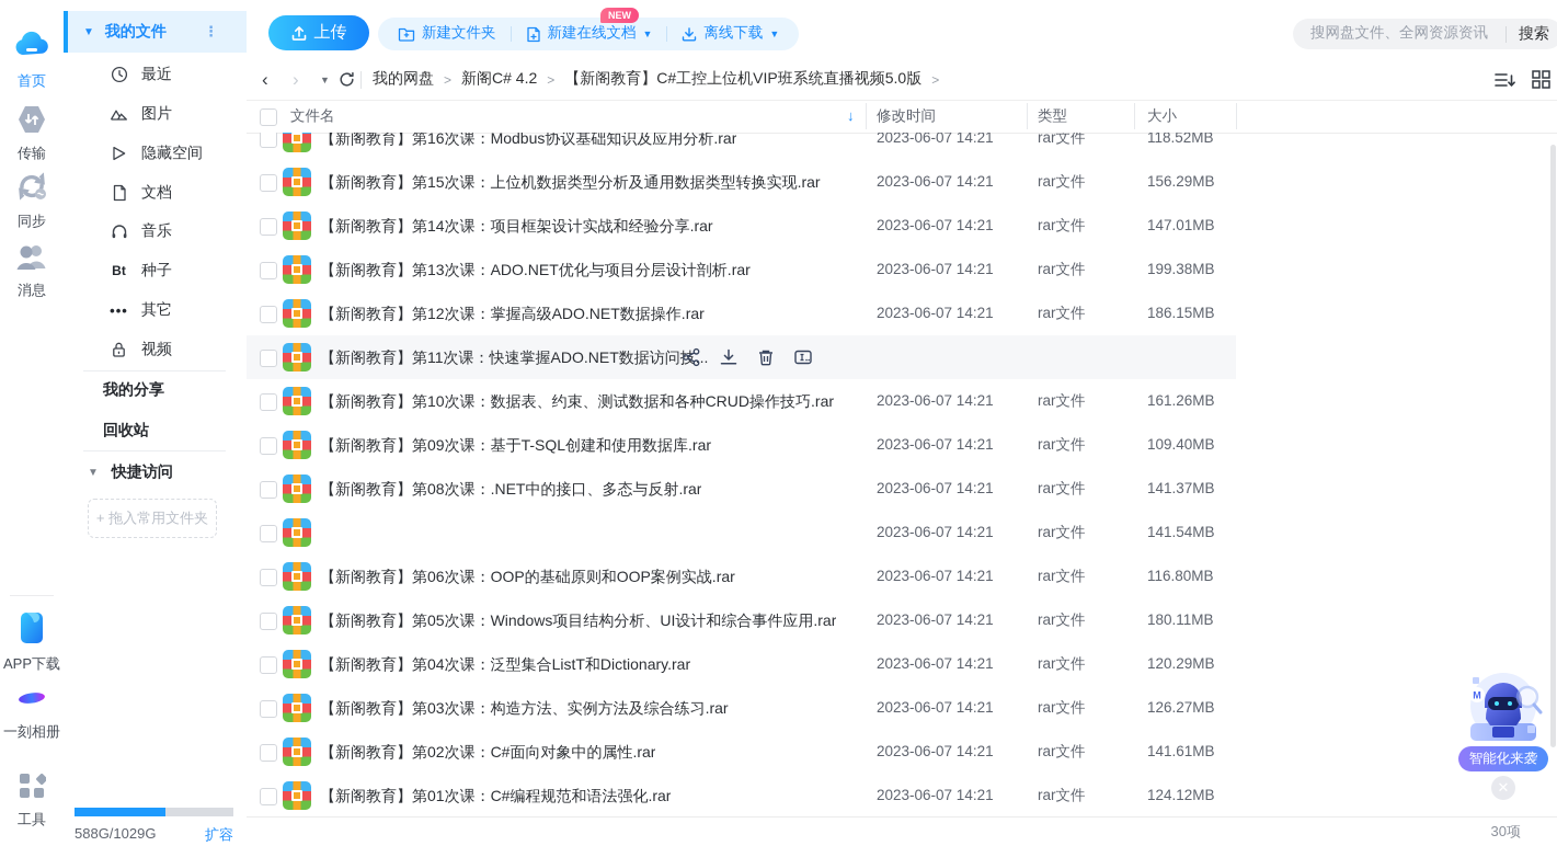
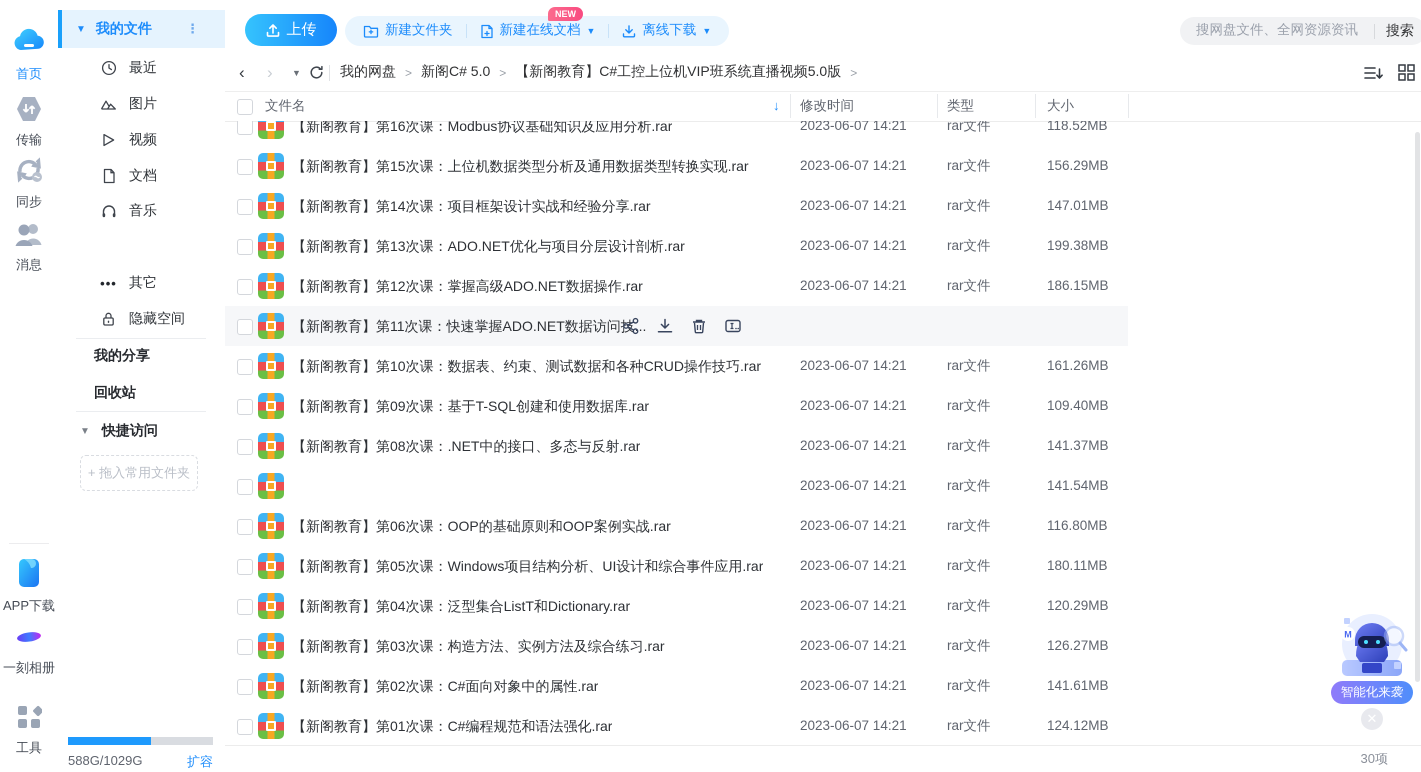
  首页
  传输
  同步
  消息
  APP下载
  一刻相册
  工具
  ▼
  我的文件
  ⋮
  最近
  图片
- 隐藏空间
+ 视频
  文档
  音乐
- Bt
- 种子
  •••
  其它
- 视频
+ 隐藏空间
  我的分享
  回收站
  ▼
  快捷访问
  + 拖入常用文件夹
  588G/1029G
  扩容
  上传
  新建文件夹
  新建在线文档
  ▼
  离线下载
  ▼
  NEW
  搜网盘文件、全网资源资讯
  搜索
  ‹
  ›
  ▼
  我的网盘
  >
- 新阁C# 4.2
+ 新阁C# 5.0
  >
  【新阁教育】C#工控上位机VIP班系统直播视频5.0版
  >
  文件名
  ↓
  修改时间
  类型
  大小
  【新阁教育】第16次课：Modbus协议基础知识及应用分析.rar
  2023-06-07 14:21
  rar文件
  118.52MB
  【新阁教育】第15次课：上位机数据类型分析及通用数据类型转换实现.rar
  2023-06-07 14:21
  rar文件
  156.29MB
  【新阁教育】第14次课：项目框架设计实战和经验分享.rar
  2023-06-07 14:21
  rar文件
  147.01MB
  【新阁教育】第13次课：ADO.NET优化与项目分层设计剖析.rar
  2023-06-07 14:21
  rar文件
  199.38MB
  【新阁教育】第12次课：掌握高级ADO.NET数据操作.rar
  2023-06-07 14:21
  rar文件
  186.15MB
  【新阁教育】第11次课：快速掌握ADO.NET数据访问...
  【新阁教育】第10次课：数据表、约束、测试数据和各种CRUD操作技巧.rar
  2023-06-07 14:21
  rar文件
  161.26MB
  【新阁教育】第09次课：基于T-SQL创建和使用数据库.rar
  2023-06-07 14:21
  rar文件
  109.40MB
  【新阁教育】第08次课：.NET中的接口、多态与反射.rar
  2023-06-07 14:21
  rar文件
  141.37MB
  2023-06-07 14:21
  rar文件
  141.54MB
  【新阁教育】第06次课：OOP的基础原则和OOP案例实战.rar
  2023-06-07 14:21
  rar文件
  116.80MB
  【新阁教育】第05次课：Windows项目结构分析、UI设计和综合事件应用.rar
  2023-06-07 14:21
  rar文件
  180.11MB
  【新阁教育】第04次课：泛型集合ListT和Dictionary.rar
  2023-06-07 14:21
  rar文件
  120.29MB
  【新阁教育】第03次课：构造方法、实例方法及综合练习.rar
  2023-06-07 14:21
  rar文件
  126.27MB
  【新阁教育】第02次课：C#面向对象中的属性.rar
  2023-06-07 14:21
  rar文件
  141.61MB
  【新阁教育】第01次课：C#编程规范和语法强化.rar
  2023-06-07 14:21
  rar文件
  124.12MB
  30项
  M
  智能化来袭
